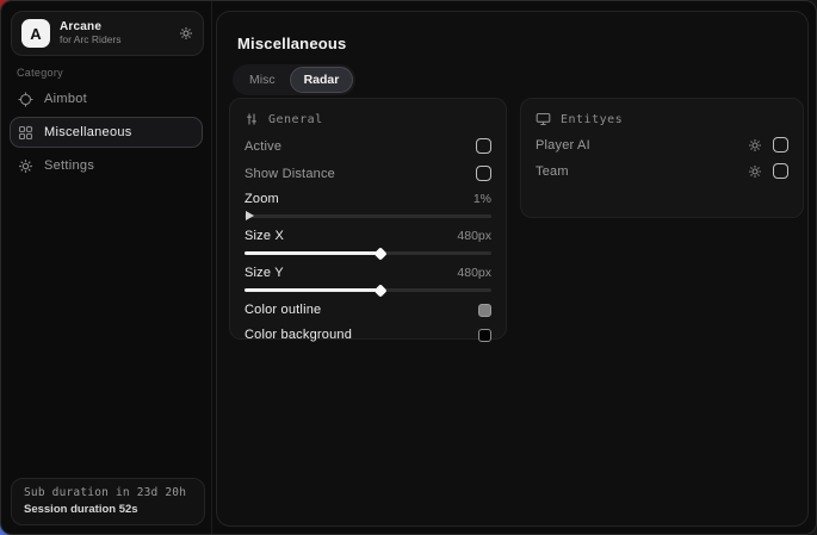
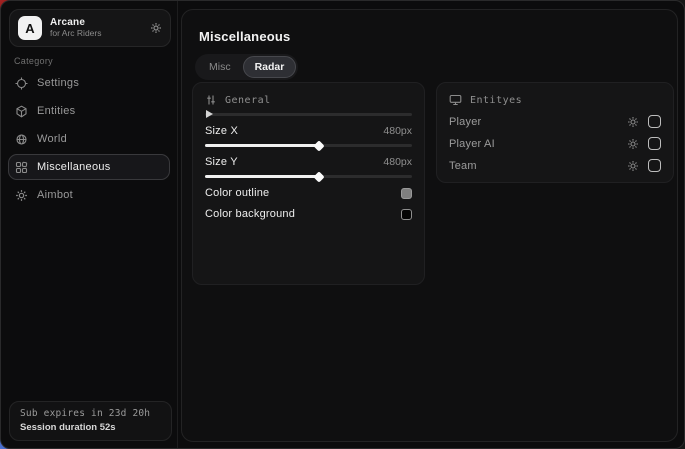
  A
  Arcane
  for Arc Riders
  Category
- Aimbot
+ Settings
+ Entities
+ World
  Miscellaneous
- Settings
+ Aimbot
- Sub duration in 23d 20h
+ Sub expires in 23d 20h
  Session duration 52s
  Miscellaneous
  Misc
  Radar
  General
- Active
- Show Distance
- Zoom
- 1%
  Size X
  480px
  Size Y
  480px
  Color outline
  Color background
  Entityes
+ Player
  Player AI
  Team
